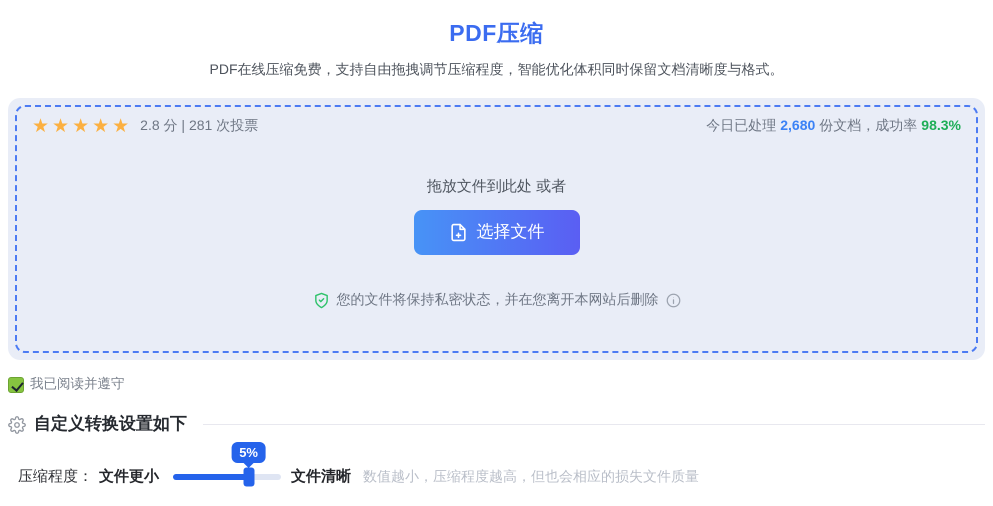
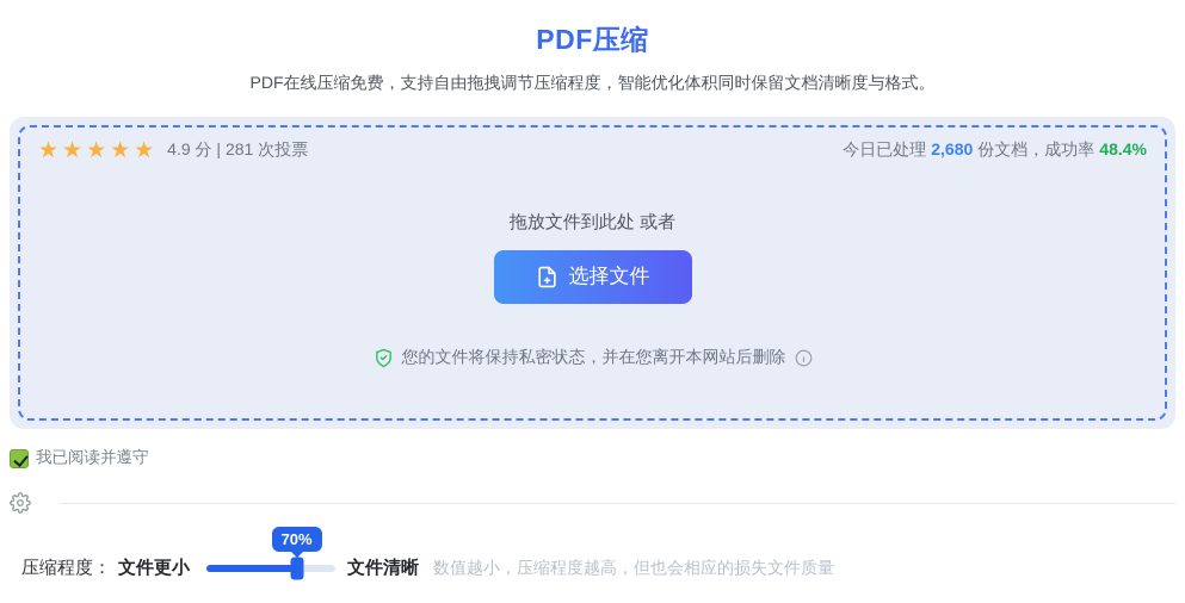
  PDF压缩
  PDF在线压缩免费，支持自由拖拽调节压缩程度，智能优化体积同时保留文档清晰度与格式。
  ★★★★★
- 2.8 分 | 281 次投票
+ 4.9 分 | 281 次投票
- 今日已处理 2,680 份文档，成功率 98.3%
+ 今日已处理 2,680 份文档，成功率 48.4%
  拖放文件到此处 或者
  选择文件
  您的文件将保持私密状态，并在您离开本网站后删除
  我已阅读并遵守
- 自定义转换设置如下
  压缩程度：
  文件更小
- 5%
+ 70%
  文件清晰
  数值越小，压缩程度越高，但也会相应的损失文件质量
